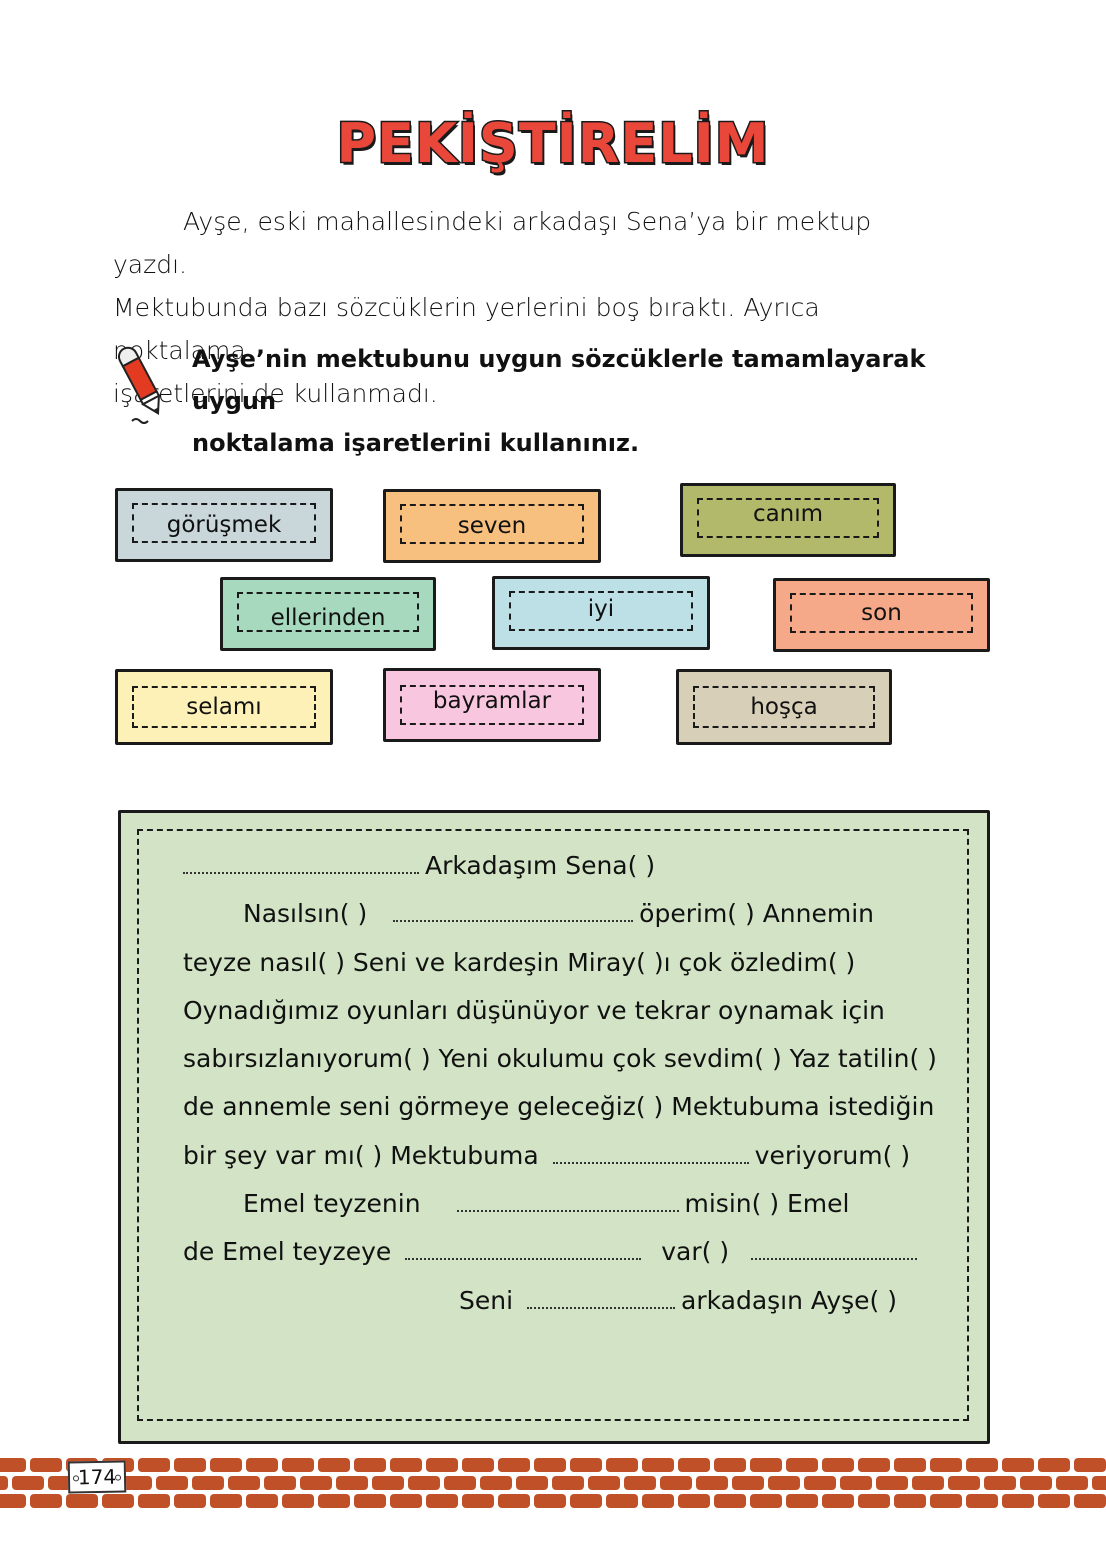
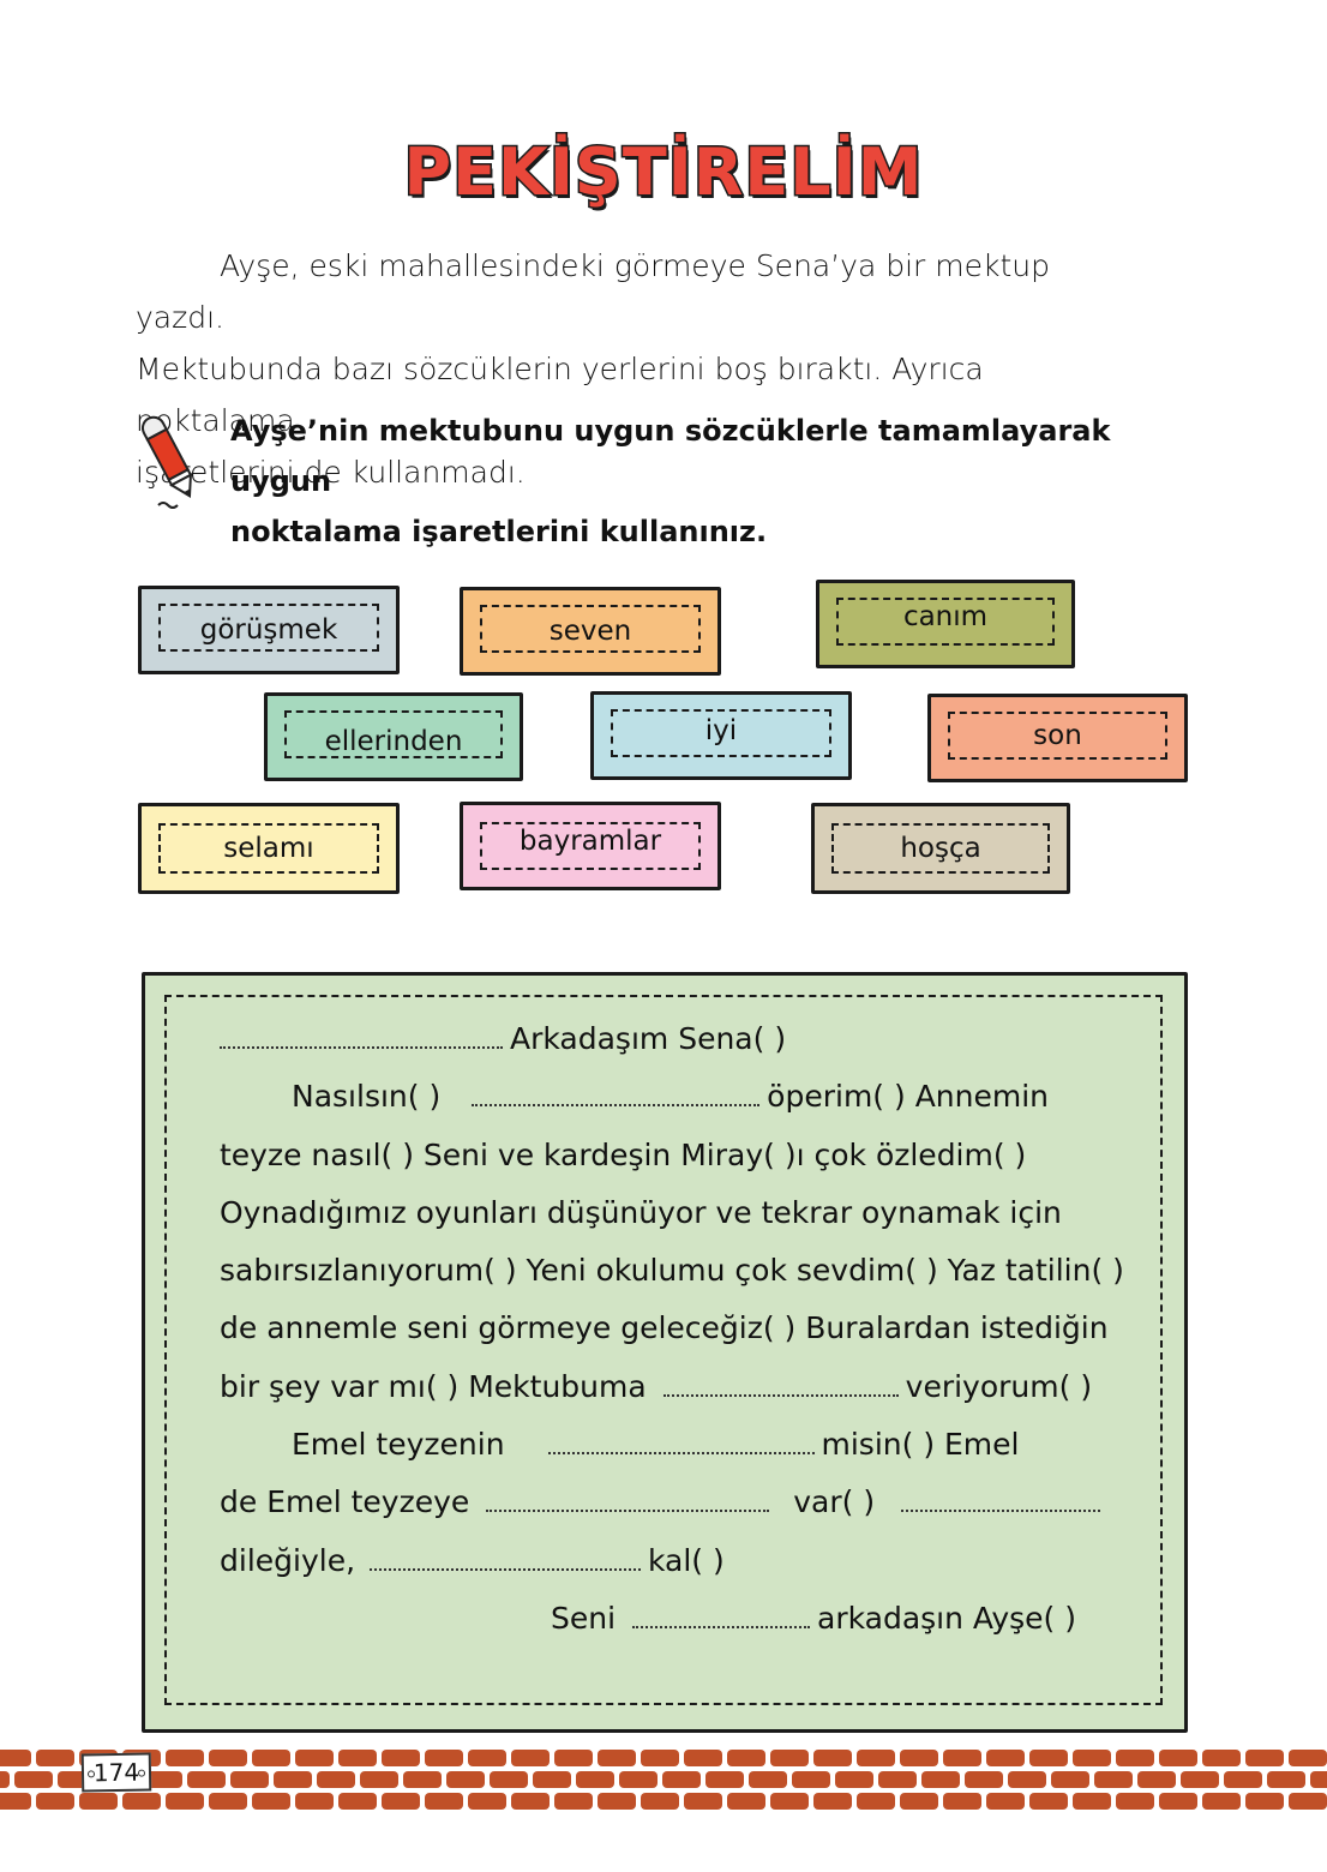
  PEKİŞTİRELİM
- Ayşe, eski mahallesindeki arkadaşı Sena’ya bir mektup yazdı.
+ Ayşe, eski mahallesindeki görmeye Sena’ya bir mektup yazdı.
  Mektubunda bazı sözcüklerin yerlerini boş bıraktı. Ayrıca oktalama
  işetlerini de kullanmadı.
  Ayşe’nin mektubunu uygun sözcüklerle tamamlayarak uygun
  noktalama işaretlerini kullanınız.
  görüşmek
  seven
  canım
  ellerinden
  iyi
  son
  selamı
  bayramlar
  hoşça
  Arkadaşım Sena( )
  Nasılsın( ) öperim( ) Annemin
  teyze nasıl( ) Seni ve kardeşin Miray( )ı çok özledim( )
  Oynadığımız oyunları düşünüyor ve tekrar oynamak için
  sabırsızlanıyorum( ) Yeni okulumu çok sevdim( ) Yaz tatilin( )
- de annemle seni görmeye geleceğiz( ) Mektubuma istediğin
+ de annemle seni görmeye geleceğiz( ) Buralardan istediğin
  bir şey var mı( ) Mektubuma veriyorum( )
  Emel teyzenin misin( ) Emel
  de Emel teyzeye var( )
+ dileğiyle, kal( )
  Seni arkadaşın Ayşe( )
  174
